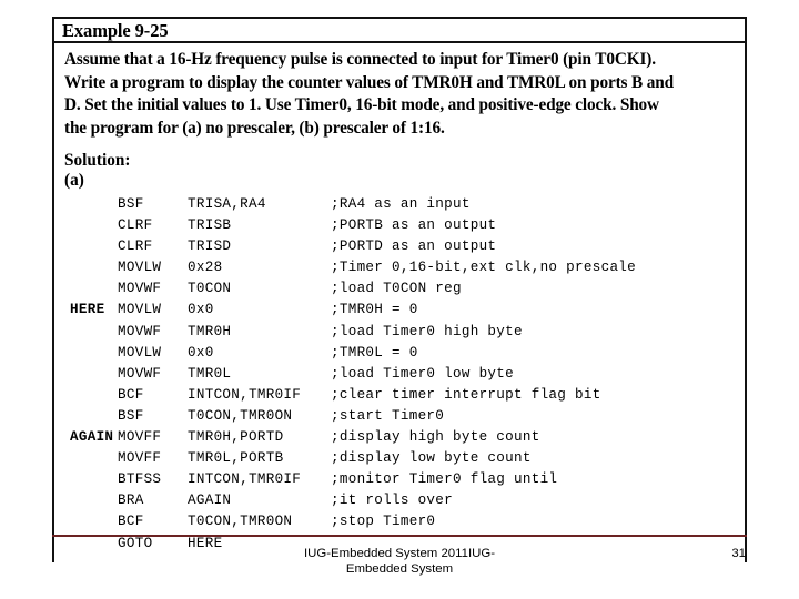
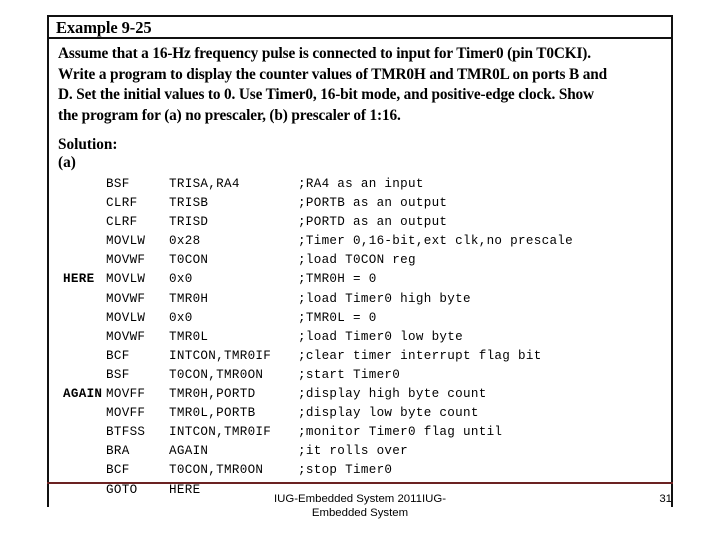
  Example 9-25
  Assume that a 16-Hz frequency pulse is connected to input for Timer0 (pin T0CKI).
  Write a program to display the counter values of TMR0H and TMR0L on ports B and
- D. Set the initial values to 1. Use Timer0, 16-bit mode, and positive-edge clock. Show
+ D. Set the initial values to 0. Use Timer0, 16-bit mode, and positive-edge clock. Show
  the program for (a) no prescaler, (b) prescaler of 1:16.
  Solution:
  (a)
  BSF
  TRISA,RA4
  ;RA4 as an input
  CLRF
  TRISB
  ;PORTB as an output
  CLRF
  TRISD
  ;PORTD as an output
  MOVLW
  0x28
  ;Timer 0,16-bit,ext clk,no prescale
  MOVWF
  T0CON
  ;load T0CON reg
  HERE
  MOVLW
  0x0
  ;TMR0H = 0
  MOVWF
  TMR0H
  ;load Timer0 high byte
  MOVLW
  0x0
  ;TMR0L = 0
  MOVWF
  TMR0L
  ;load Timer0 low byte
  BCF
  INTCON,TMR0IF
  ;clear timer interrupt flag bit
  BSF
  T0CON,TMR0ON
  ;start Timer0
  AGAIN
  MOVFF
  TMR0H,PORTD
  ;display high byte count
  MOVFF
  TMR0L,PORTB
  ;display low byte count
  BTFSS
  INTCON,TMR0IF
  ;monitor Timer0 flag until
  BRA
  AGAIN
  ;it rolls over
  BCF
  T0CON,TMR0ON
  ;stop Timer0
  GOTO
  HERE
  IUG-Embedded System 2011IUG-
  Embedded System
  31
